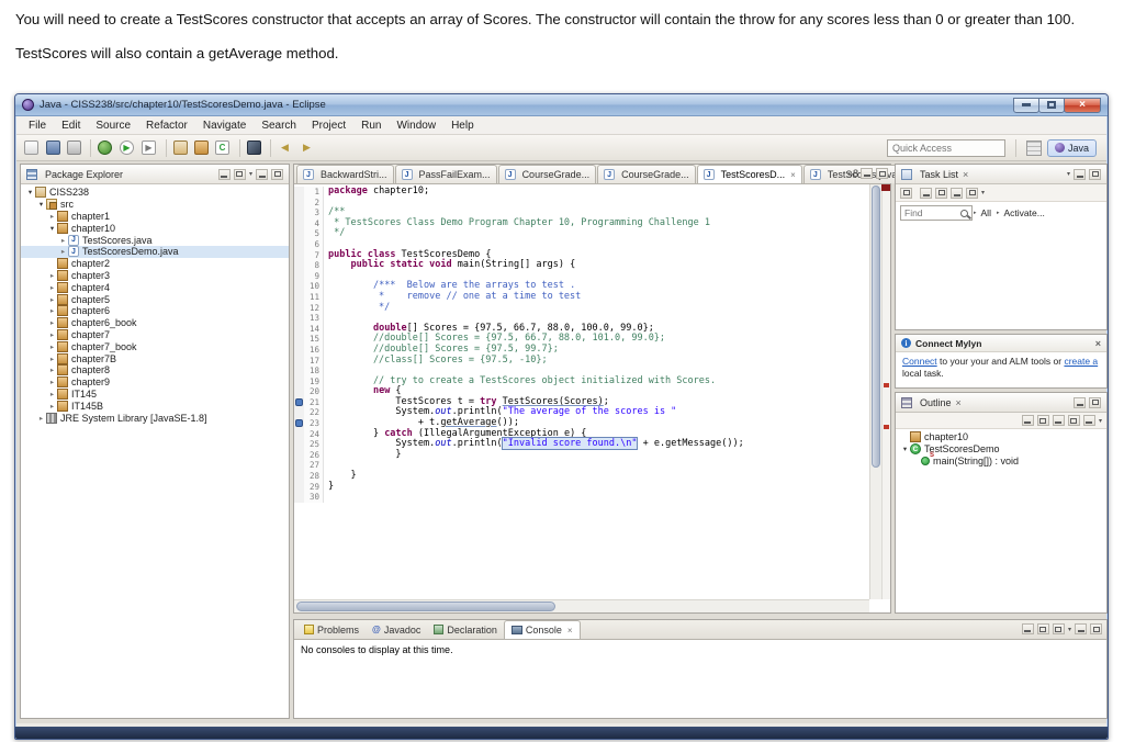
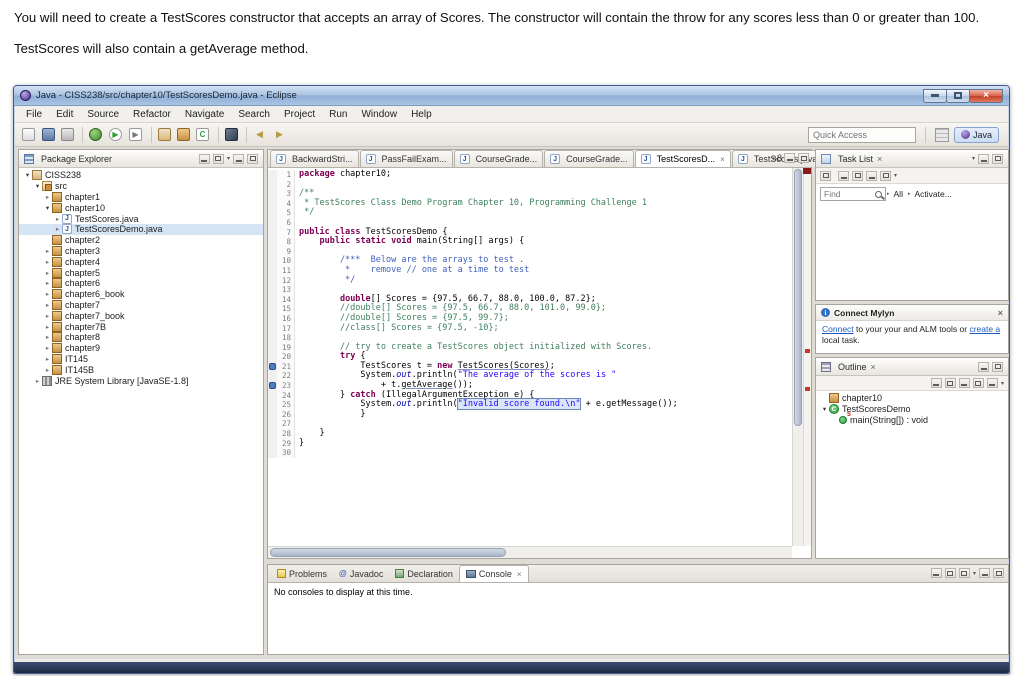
  You will need to create a TestScores constructor that accepts an array of Scores. The constructor will contain the throw for any scores less than 0 or greater than 100.
  TestScores will also contain a getAverage method.
  Java - CISS238/src/chapter10/TestScoresDemo.java - Eclipse
  ×
  File
  Edit
  Source
  Refactor
  Navigate
  Search
  Project
  Run
  Window
  Help
  ▶
  ▶
  C
  ◀
  ▶
  Quick Access
  Java
  Package Explorer
  CISS238
  src
  chapter1
  chapter10
  TestScores.java
  TestScoresDemo.java
  chapter2
  chapter3
  chapter4
  chapter5
  chapter6
  chapter6_book
  chapter7
  chapter7_book
  chapter7B
  chapter8
  chapter9
  IT145
  IT145B
  JRE System Library [JavaSE-1.8]
  BackwardStri...
  PassFailExam...
  CourseGrade...
  CourseGrade...
  TestScoresD...
  ×
  »8
  1
  package chapter10;
  2
  3
  /**
  4
  * TestScores Class Demo Program Chapter 10, Programming Challenge 1
  5
  */
  6
  7
  public class TestScoresDemo {
  8
  public static void main(String[] args) {
  9
  10
  /*** Below are the arrays to test .
  11
  * remove // one at a time to test
  12
  */
  13
  14
- double[] Scores = {97.5, 66.7, 88.0, 100.0, 99.0};
+ double[] Scores = {97.5, 66.7, 88.0, 100.0, 87.2};
  15
  //double[] Scores = {97.5, 66.7, 88.0, 101.0, 99.0};
  16
  //double[] Scores = {97.5, 99.7};
  17
  //class[] Scores = {97.5, -10};
  18
  19
  // try to create a TestScores object initialized with Scores.
  20
- new {
+ try {
  21
- TestScores t = try TestScores(Scores);
+ TestScores t = new TestScores(Scores);
  22
  System.out.println("The average of the scores is "
  23
  + t.getAverage());
  24
  } catch (IllegalArgumentException e) {
  25
  System.out.println("Invalid score found.\n" + e.getMessage());
  26
  }
  27
  28
  }
  29
  }
  30
  Task List
  ×
  Find
  All
  Activate...
  i
  Connect Mylyn
  ×
  Connect to your your and ALM tools or create a local task.
  Outline
  ×
  chapter10
  TestScoresDemo
  main(String[]) : void
  Problems
  @
  Javadoc
  Declaration
  Console
  ×
  No consoles to display at this time.
